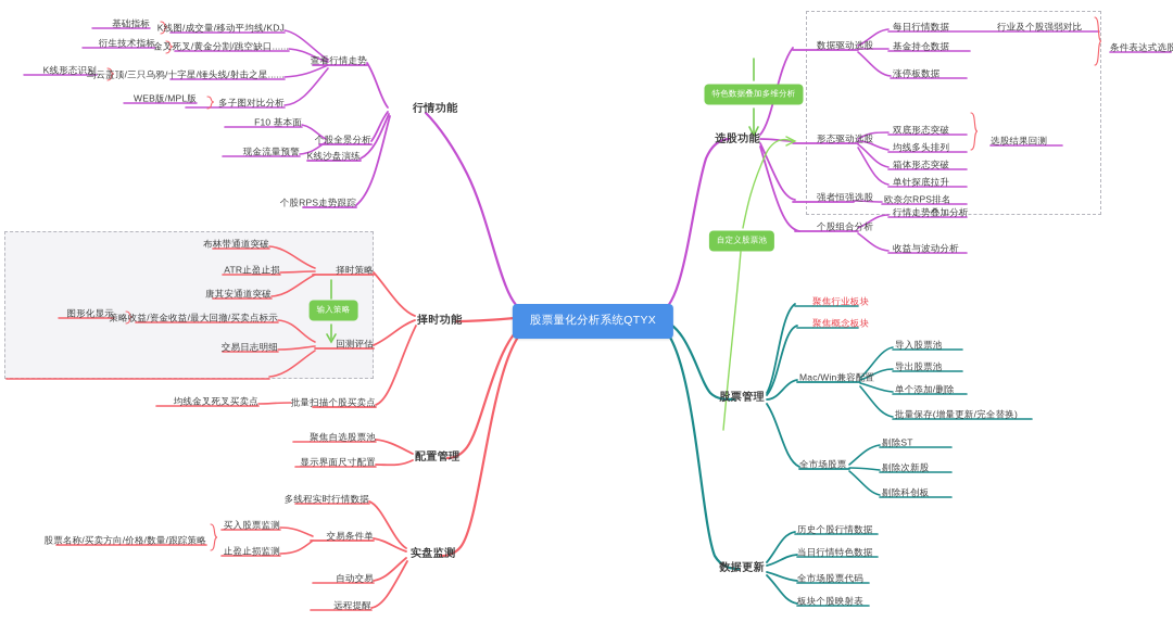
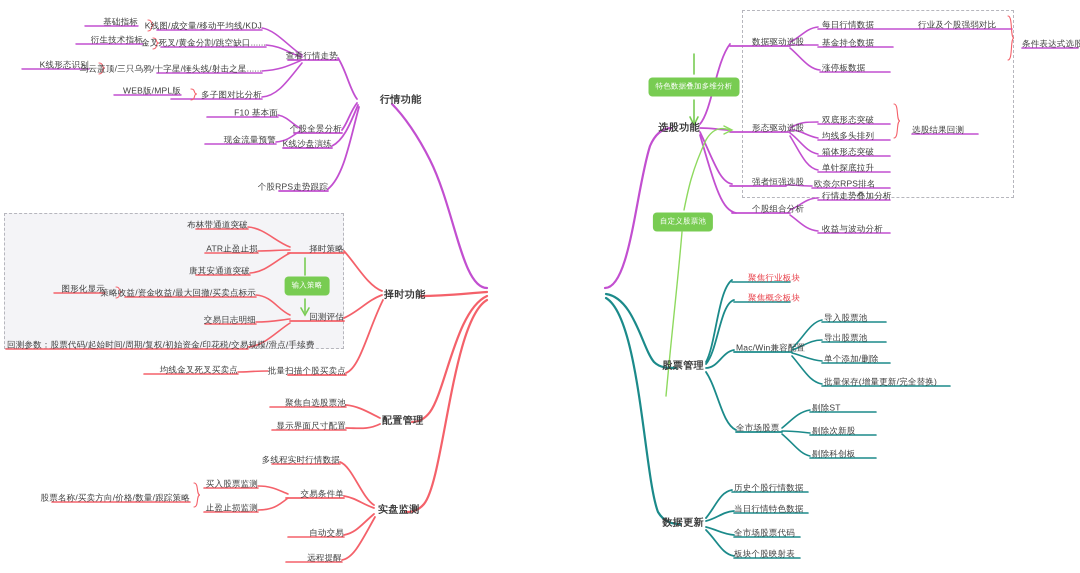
- 股票量化分析系统QTYX
  行情功能
  择时功能
  配置管理
  实盘监测
  选股功能
  股票管理
  数据更新
  查看行情走势
  个股全景分析
  K线沙盘演练
  个股RPS走势跟踪
  K线图/成交量/移动平均线/KDJ
  金叉死叉/黄金分割/跳空缺口......
  乌云盖顶/三只乌鸦/十字星/锤头线/射击之星......
  多子图对比分析
  F10 基本面
  现金流量预警
  基础指标
  衍生技术指标
  K线形态识别
  WEB版/MPL版
  择时策略
  回测评估
  批量扫描个股买卖点
  布林带通道突破
  ATR止盈止损
  唐其安通道突破
  策略收益/资金收益/最大回撤/买卖点标示
  交易日志明细
+ 回测参数：股票代码/起始时间/周期/复权/初始资金/印花税/交易规模/滑点/手续费
  图形化显示
  均线金叉死叉买卖点
  聚焦自选股票池
  显示界面尺寸配置
  多线程实时行情数据
  交易条件单
  自动交易
  远程提醒
  买入股票监测
  止盈止损监测
  股票名称/买卖方向/价格/数量/跟踪策略
  数据驱动选股
  形态驱动选股
  强者恒强选股
  个股组合分析
  每日行情数据
  行业及个股强弱对比
  基金持仓数据
  涨停板数据
  条件表达式选股
  双底形态突破
  均线多头排列
  箱体形态突破
  单针探底拉升
  选股结果回测
  欧奈尔RPS排名
  行情走势叠加分析
  收益与波动分析
  聚焦行业板块
  聚焦概念板块
  Mac/Win兼容配置
  全市场股票
  导入股票池
  导出股票池
  单个添加/删除
  批量保存(增量更新/完全替换)
  剔除ST
  剔除次新股
  剔除科创板
  历史个股行情数据
  当日行情特色数据
  全市场股票代码
  板块个股映射表
  输入策略
  特色数据叠加多维分析
  自定义股票池
